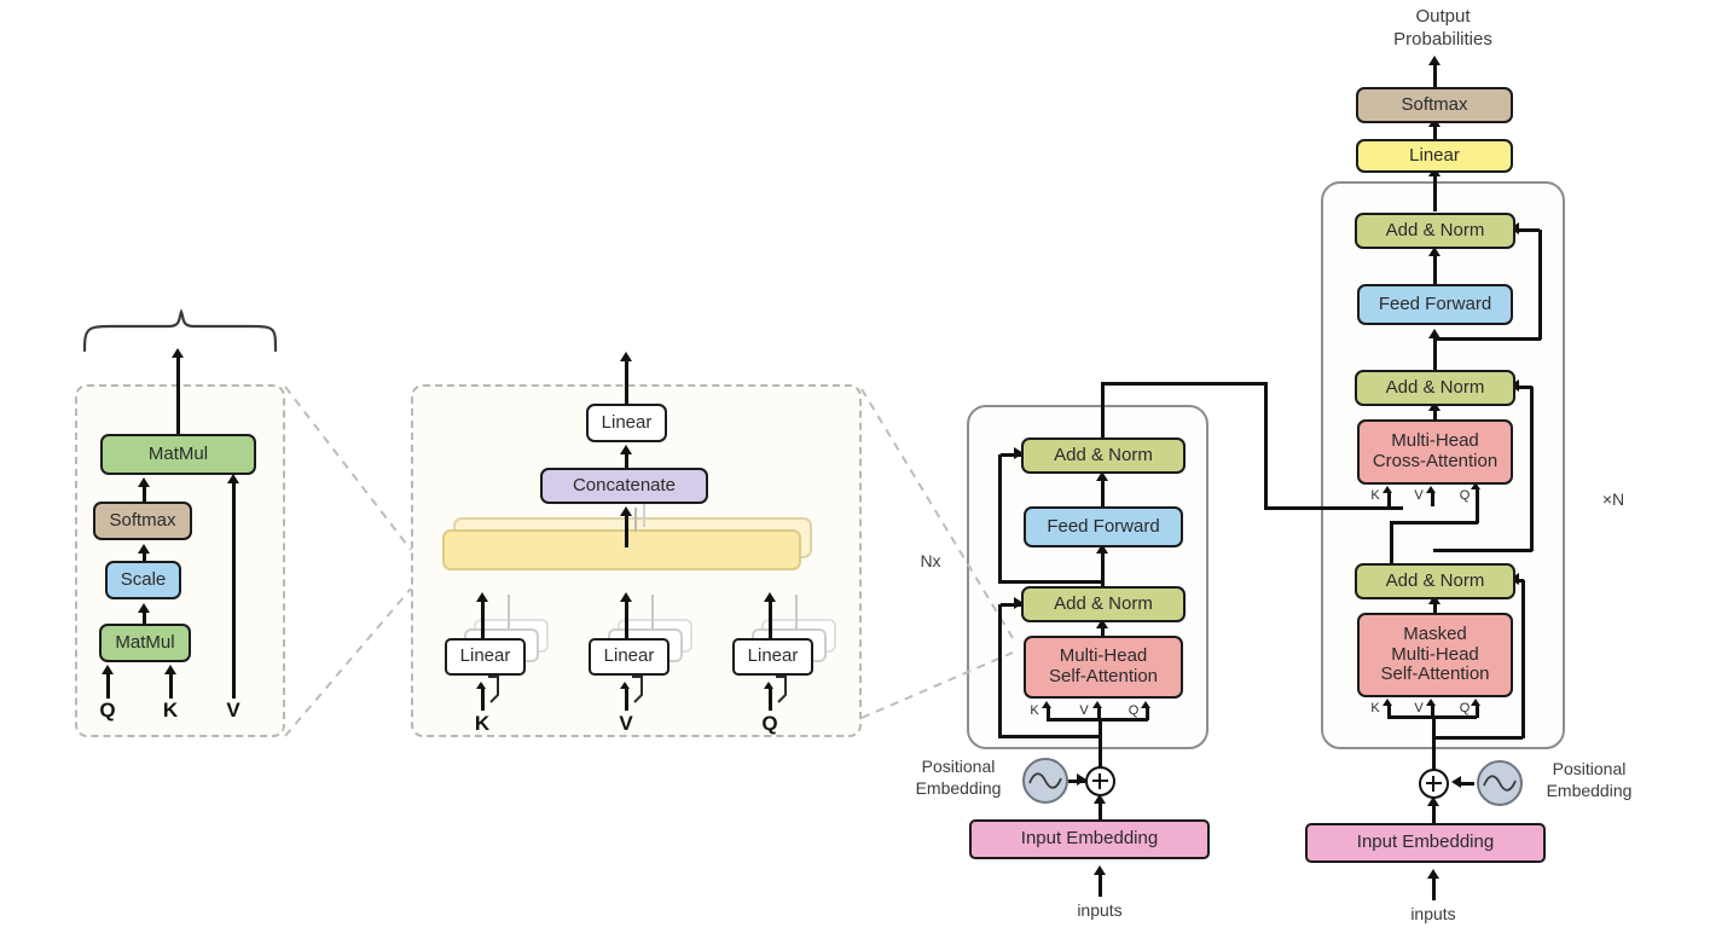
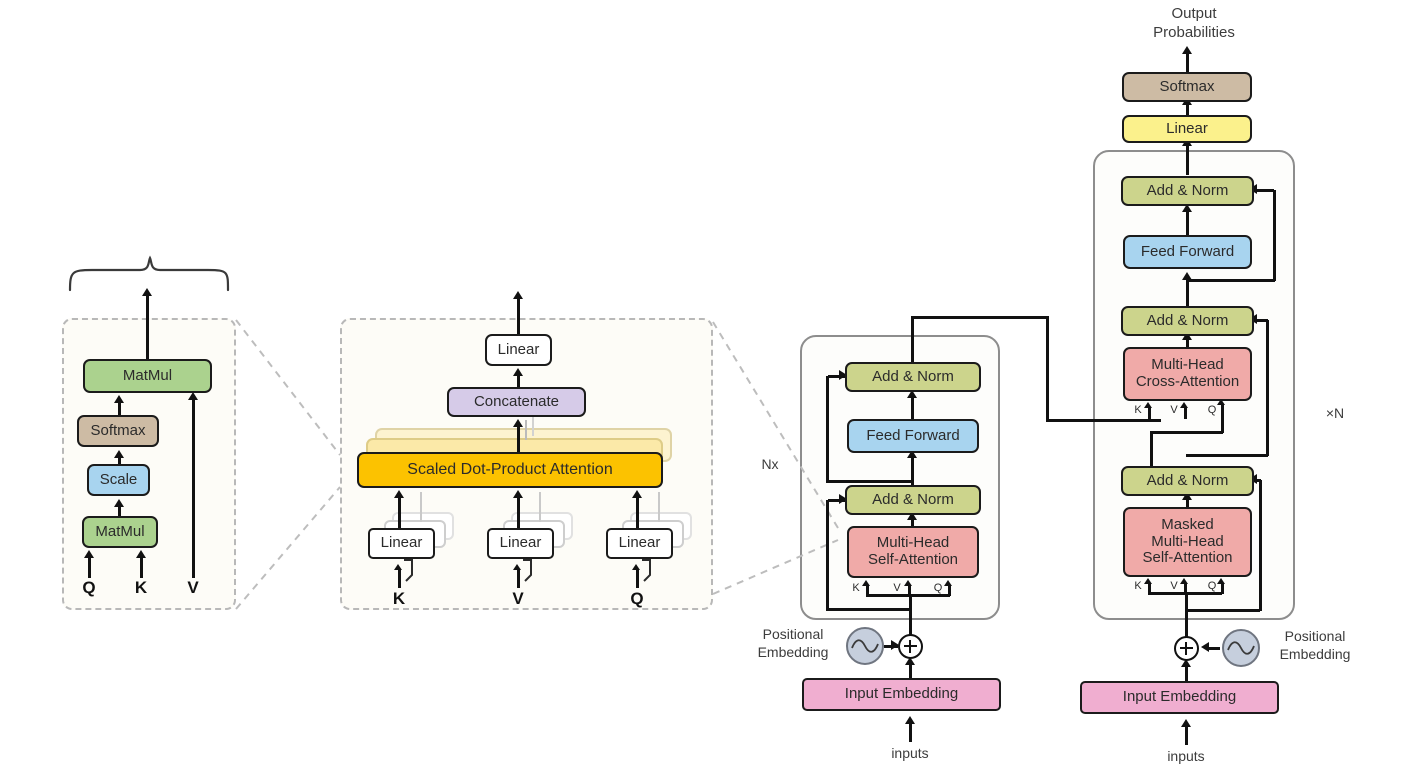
  MatMul
  Softmax
  Scale
  MatMul
  Q
  K
  V
  Linear
  Concatenate
+ Scaled Dot-Product Attention
  Linear
  Linear
  Linear
  K
  V
  Q
  Nx
  Add & Norm
  Feed Forward
  Add & Norm
  Multi-Head
  Self-Attention
  K
  V
  Q
  Positional
  Embedding
  Input Embedding
  inputs
  ×N
  Output
  Probabilities
  Softmax
  Linear
  Add & Norm
  Feed Forward
  Add & Norm
  Multi-Head
  Cross-Attention
  K
  V
  Q
  Add & Norm
  Masked
  Multi-Head
  Self-Attention
  K
  V
  Q
  Positional
  Embedding
  Input Embedding
  inputs
